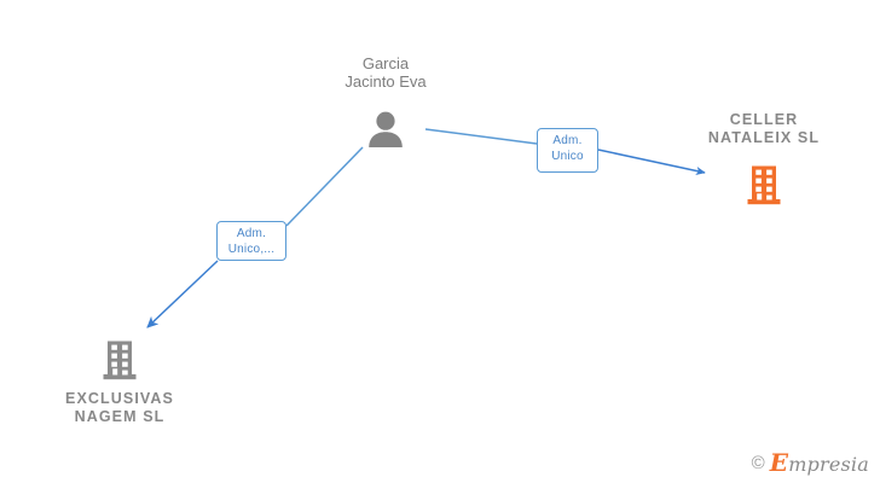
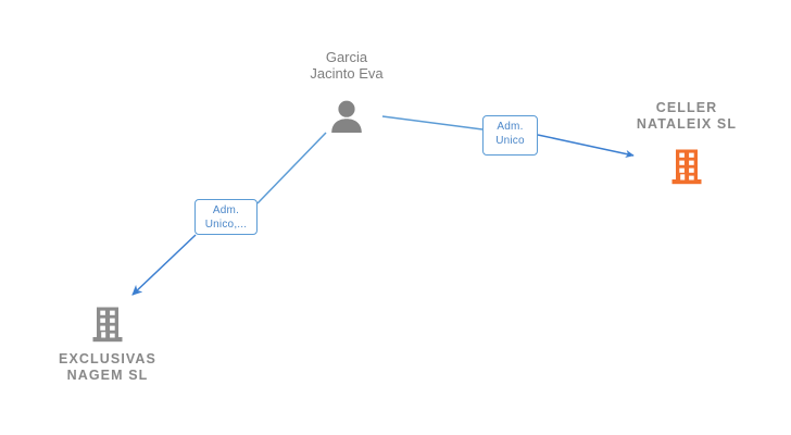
  Garcia
  Jacinto Eva
  CELLER
  NATALEIX SL
  EXCLUSIVAS
  NAGEM SL
  Adm.
  Unico
  Adm.
  Unico,...
- ©
- Empresia
